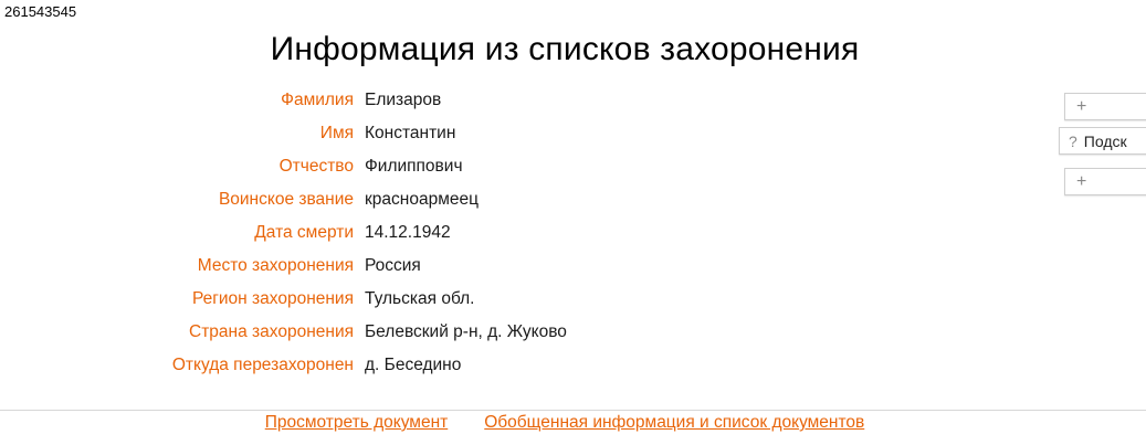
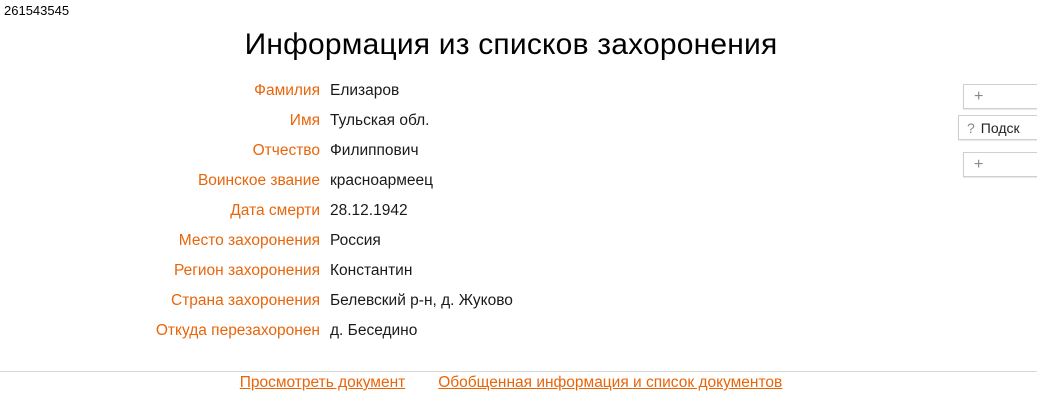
  261543545
  Информация из списков захоронения
  Фамилия
  Елизаров
  Имя
- Константин
+ Тульская обл.
  Отчество
  Филиппович
  Воинское звание
  красноармеец
  Дата смерти
- 14.12.1942
+ 28.12.1942
  Место захоронения
  Россия
  Регион захоронения
- Тульская обл.
+ Константин
  Страна захоронения
  Белевский р-н, д. Жуково
  Откуда перезахоронен
  д. Беседино
  +
  ?
  Подск
  +
  Просмотреть документ
  Обобщенная информация и список документов
